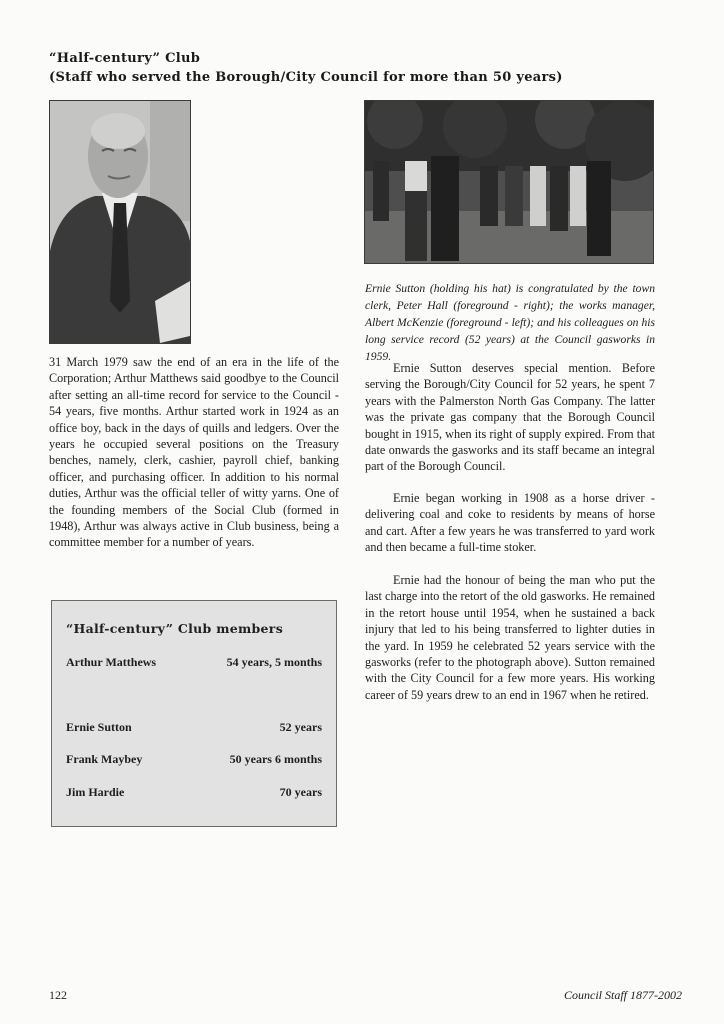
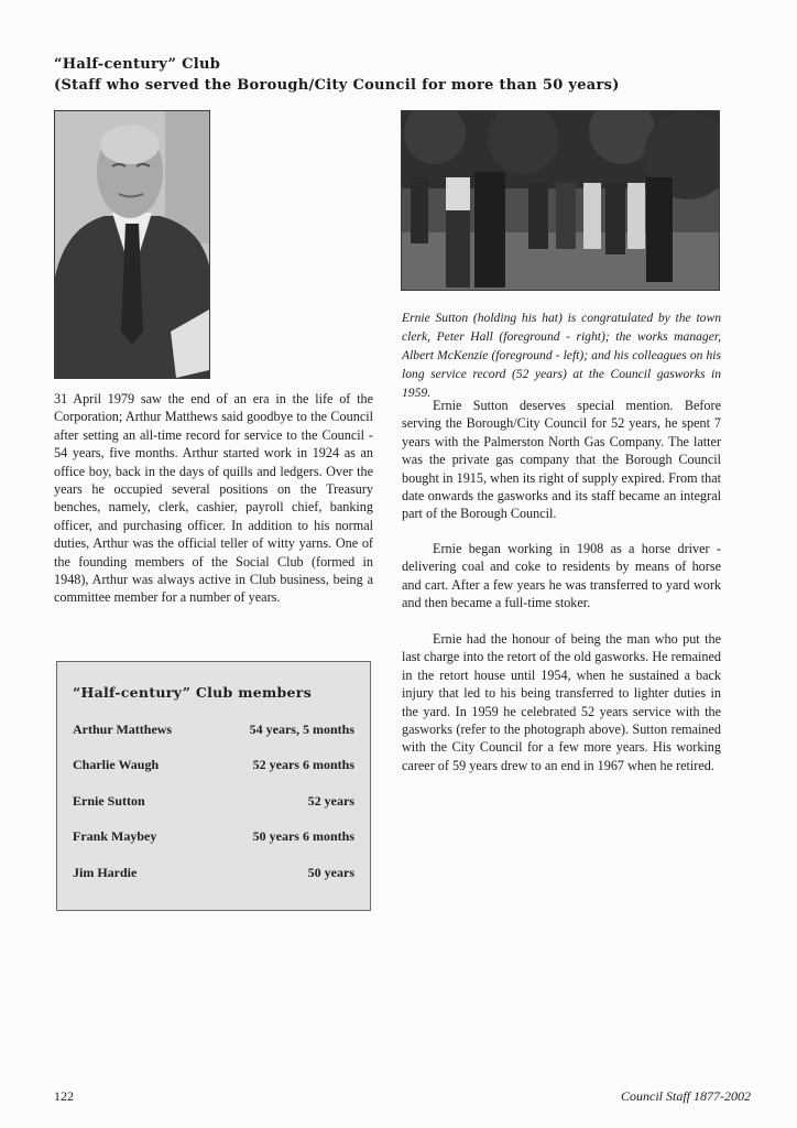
  “Half-century” Club
  (Staff who served the Borough/City Council for more than 50 years)
- 31 March 1979 saw the end of an era in the life of the Corporation; Arthur Matthews said goodbye to the Council after setting an all-time record for service to the Council - 54 years, five months. Arthur started work in 1924 as an office boy, back in the days of quills and ledgers. Over the years he occupied several positions on the Treasury benches, namely, clerk, cashier, payroll chief, banking officer, and purchasing officer. In addition to his normal duties, Arthur was the official teller of witty yarns. One of the founding members of the Social Club (formed in 1948), Arthur was always active in Club business, being a committee member for a number of years.
+ 31 April 1979 saw the end of an era in the life of the Corporation; Arthur Matthews said goodbye to the Council after setting an all-time record for service to the Council - 54 years, five months. Arthur started work in 1924 as an office boy, back in the days of quills and ledgers. Over the years he occupied several positions on the Treasury benches, namely, clerk, cashier, payroll chief, banking officer, and purchasing officer. In addition to his normal duties, Arthur was the official teller of witty yarns. One of the founding members of the Social Club (formed in 1948), Arthur was always active in Club business, being a committee member for a number of years.
  Ernie Sutton (holding his hat) is congratulated by the town clerk, Peter Hall (foreground - right); the works manager, Albert McKenzie (foreground - left); and his colleagues on his long service record (52 years) at the Council gasworks in 1959.
  Ernie Sutton deserves special mention. Before serving the Borough/City Council for 52 years, he spent 7 years with the Palmerston North Gas Company. The latter was the private gas company that the Borough Council bought in 1915, when its right of supply expired. From that date onwards the gasworks and its staff became an integral part of the Borough Council.
  Ernie began working in 1908 as a horse driver - delivering coal and coke to residents by means of horse and cart. After a few years he was transferred to yard work and then became a full-time stoker.
  Ernie had the honour of being the man who put the last charge into the retort of the old gasworks. He remained in the retort house until 1954, when he sustained a back injury that led to his being transferred to lighter duties in the yard. In 1959 he celebrated 52 years service with the gasworks (refer to the photograph above). Sutton remained with the City Council for a few more years. His working career of 59 years drew to an end in 1967 when he retired.
  “Half-century” Club members
  Arthur Matthews
  54 years, 5 months
+ Charlie Waugh
+ 52 years 6 months
  Ernie Sutton
  52 years
  Frank Maybey
  50 years 6 months
  Jim Hardie
- 70 years
+ 50 years
  122
  Council Staff 1877-2002
